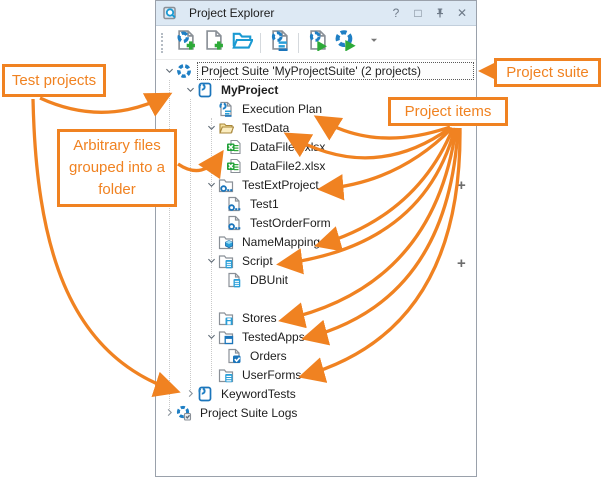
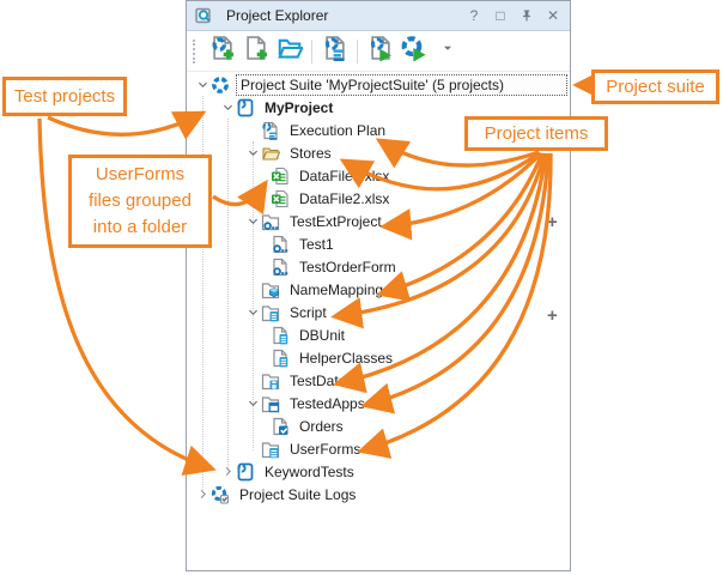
  Project Explorer
  ?
  □
  ✕
- Project Suite 'MyProjectSuite' (2 projects)
+ Project Suite 'MyProjectSuite' (5 projects)
  MyProject
  Execution Plan
- TestData
+ Stores
  DataFile1.sx
  DataFile2.xlsx
  TestExtProject
  Test1
  TestOrderForm
  NameMapping
  Script
  DBUnit
+ HelperClasses
- Stores
+ TestData
  TestedApps
  Orders
  UserForms
  KeywordTests
  Project Suite Logs
  Test projects
- Arbitrary files grouped into a folder
+ UserForms files grouped into a folder
  Project suite
  Project items
  +
  +
